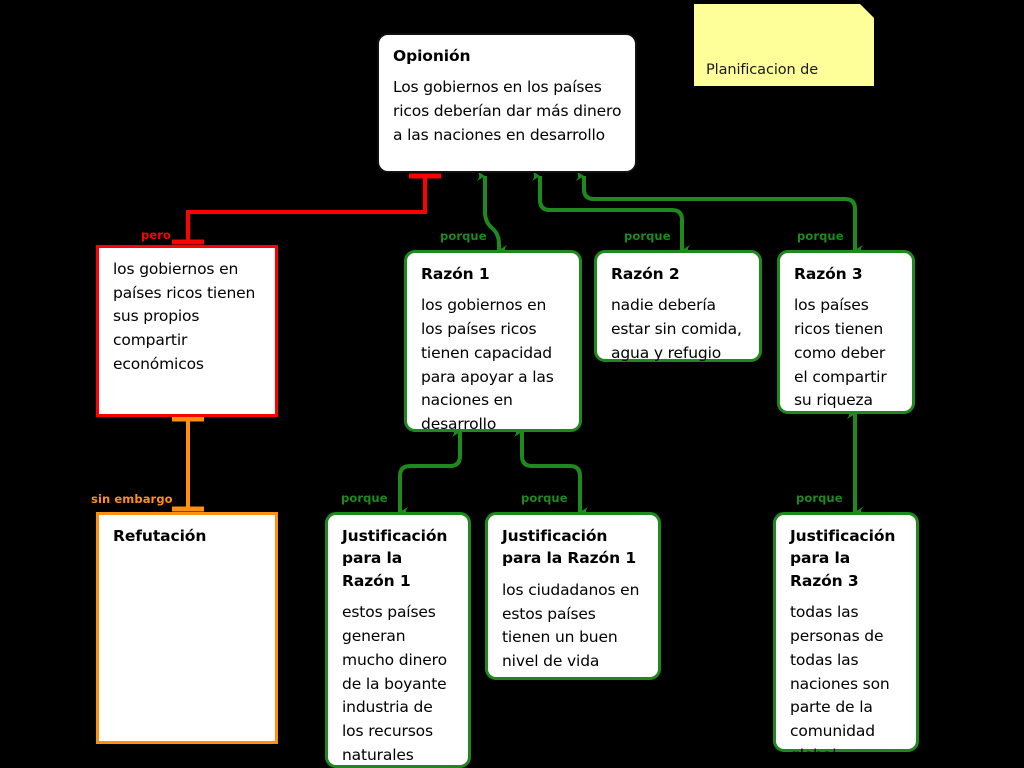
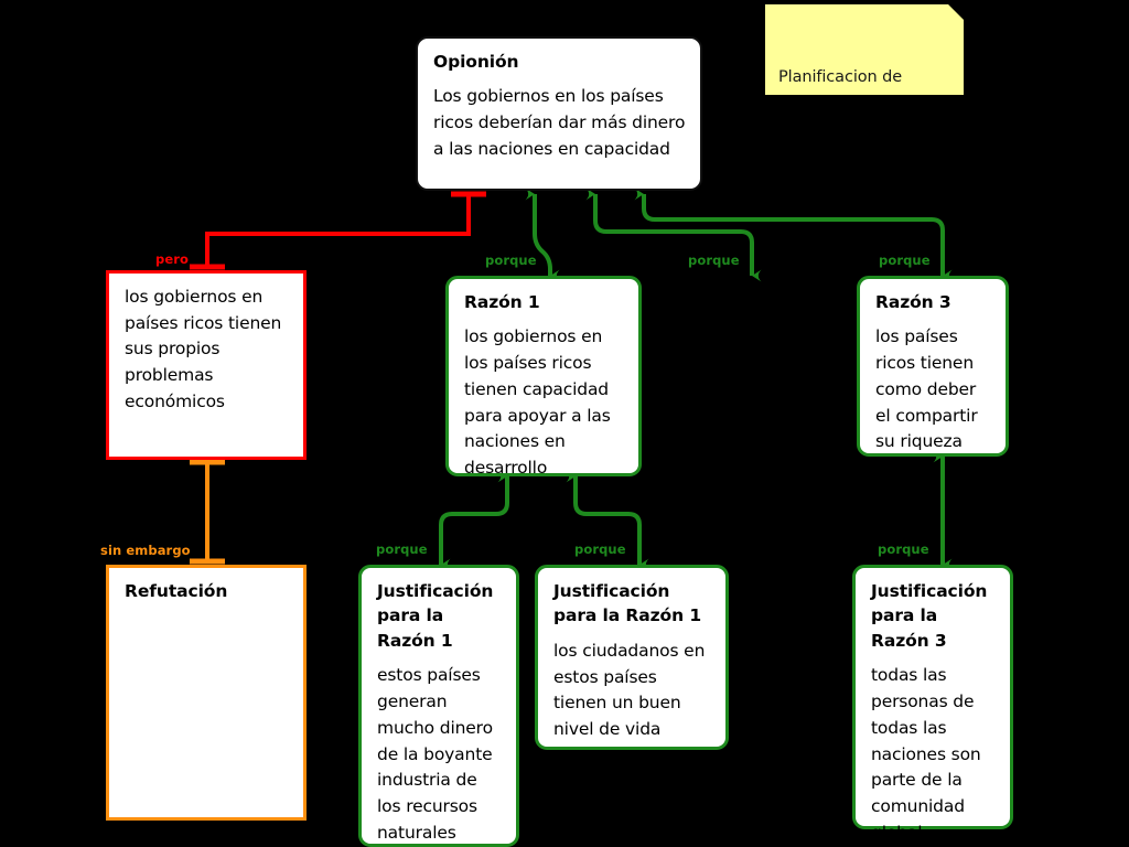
  pero
  sin embargo
  porque
  porque
  porque
  porque
  porque
  porque
  Planificacion de
  Opionión
- Los gobiernos en los países ricos deberían dar más dinero a las naciones en desarrollo
+ Los gobiernos en los países ricos deberían dar más dinero a las naciones en capacidad
- los gobiernos en países ricos tienen sus propios compartir económicos
+ los gobiernos en países ricos tienen sus propios problemas económicos
  Razón 1
  los gobiernos en los países ricos tienen capacidad para apoyar a las naciones en desarrollo
- Razón 2
- nadie debería estar sin comida, agua y refugio
  Razón 3
  los países ricos tienen como deber el compartir su riqueza
  Refutación
  Justificación para la Razón 1
  estos países generan mucho dinero de la boyante industria de los recursos naturales
  Justificación para la Razón 1
  los ciudadanos en estos países tienen un buen nivel de vida
  Justificación para la Razón 3
  todas las personas de todas las naciones son parte de la comunidad global
